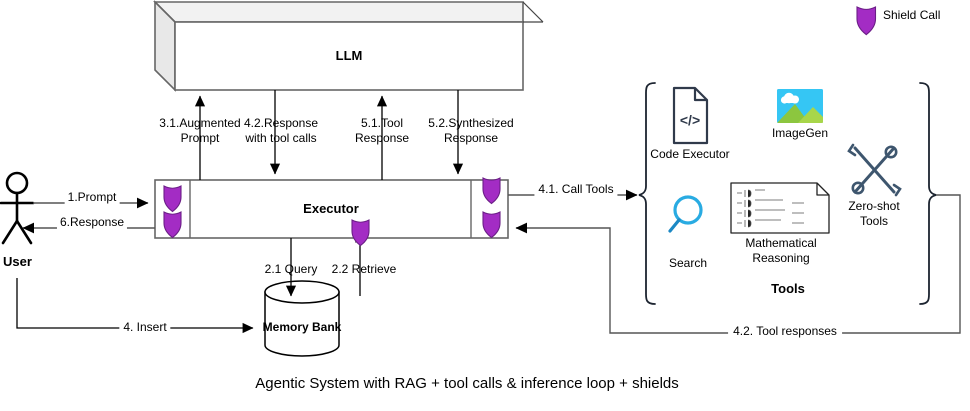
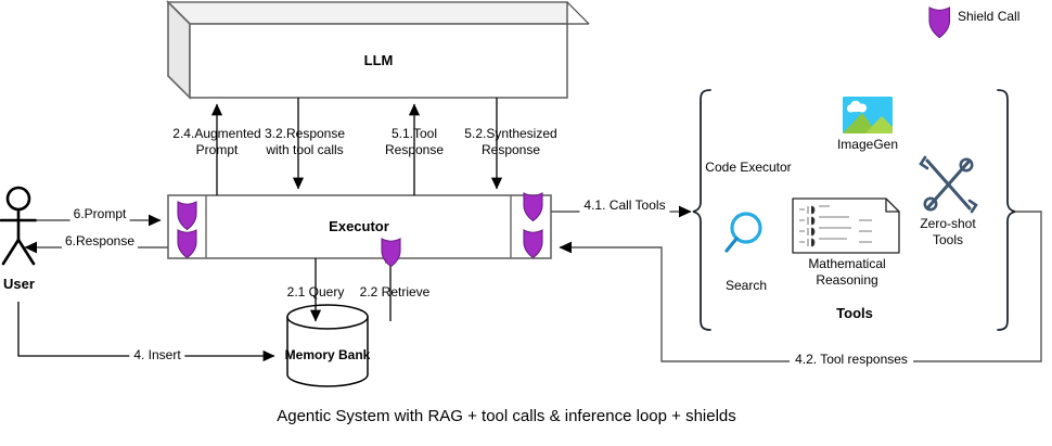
- </>
  LLM
  Executor
  User
  Memory Bank
  Tools
- 3.1.Augmented
+ 2.4.Augmented
  Prompt
- 4.2.Response
+ 3.2.Response
  with tool calls
  5.1.Tool
  Response
  5.2.Synthesized
  Response
- 1.Prompt
+ 6.Prompt
  6.Response
  4. Insert
  2.1 Query
  2.2 Retrieve
  4.1. Call Tools
  4.2. Tool responses
  Code Executor
  ImageGen
  Search
  Mathematical
  Reasoning
  Zero-shot
  Tools
  Shield Call
  Agentic System with RAG + tool calls & inference loop + shields
